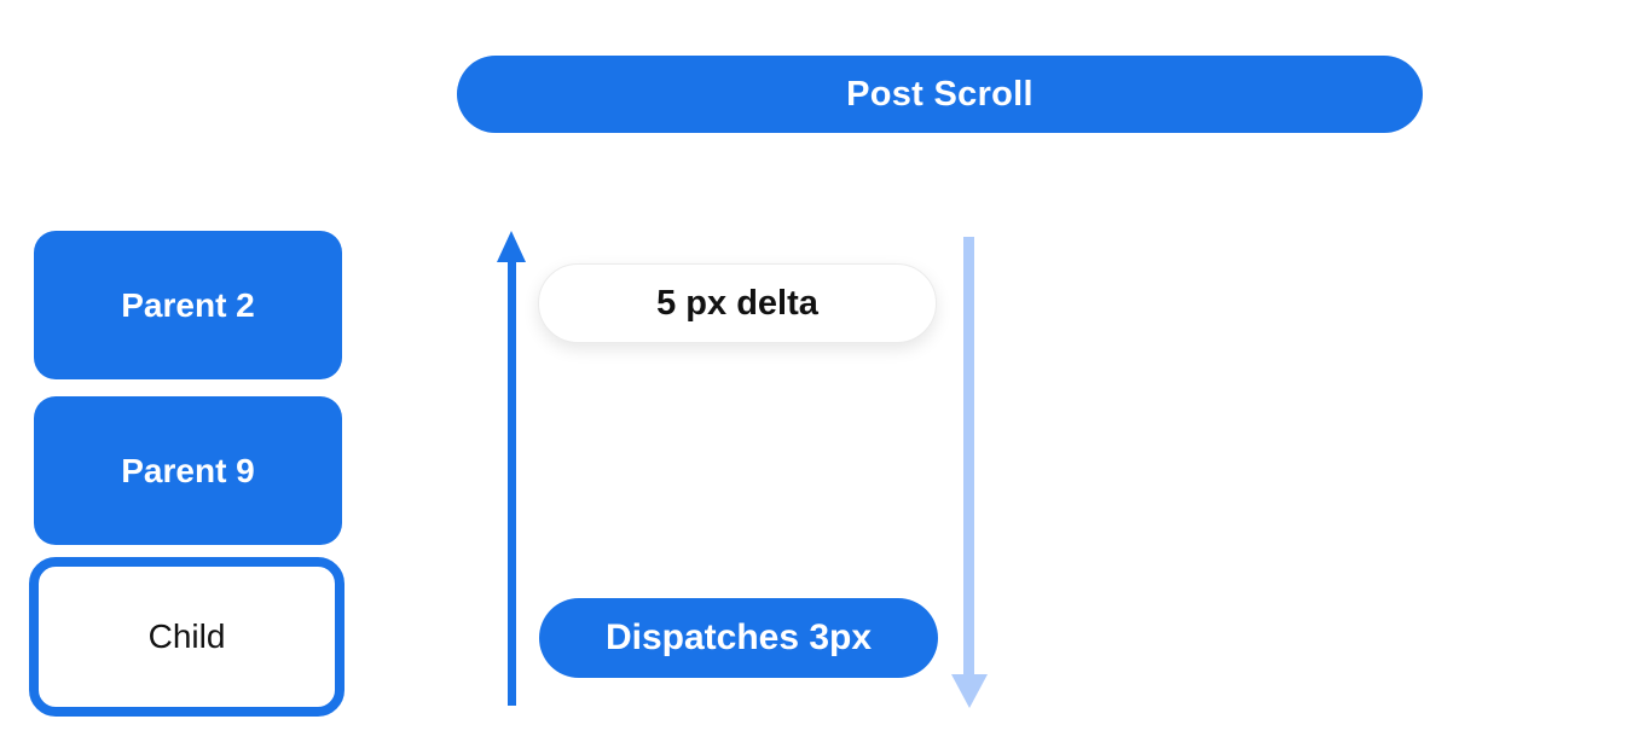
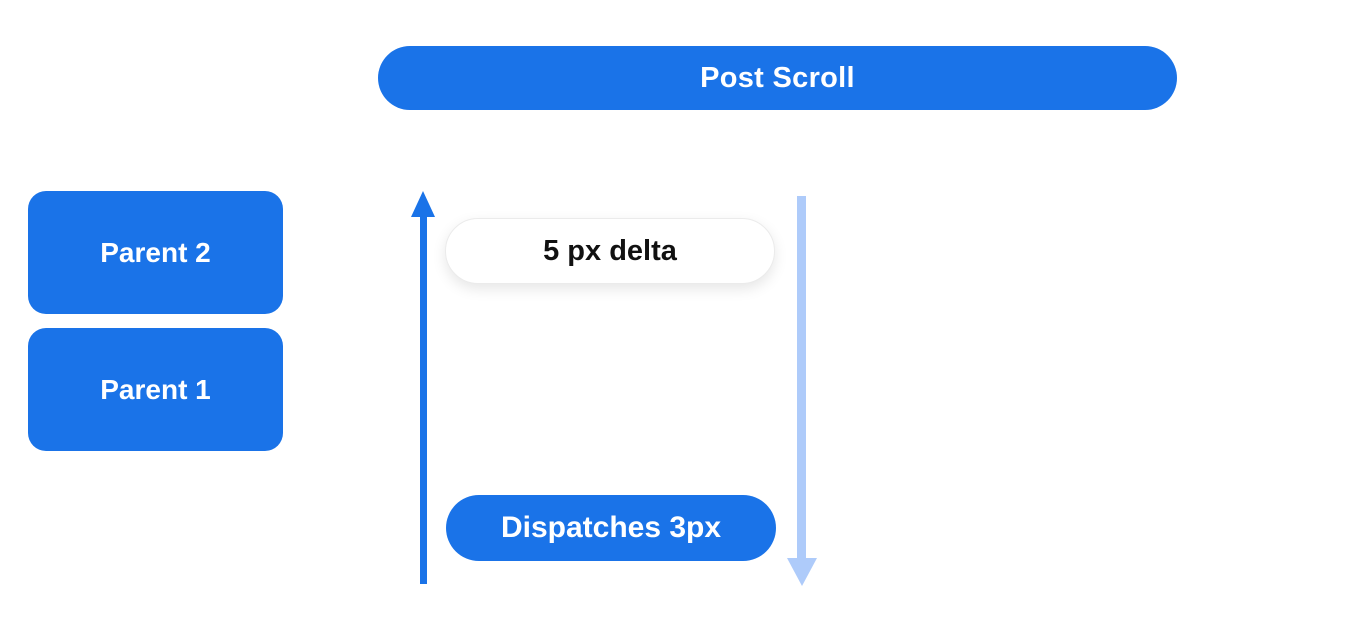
  Post Scroll
  Parent 2
- Parent 9
+ Parent 1
- Child
  5 px delta
  Dispatches 3px
